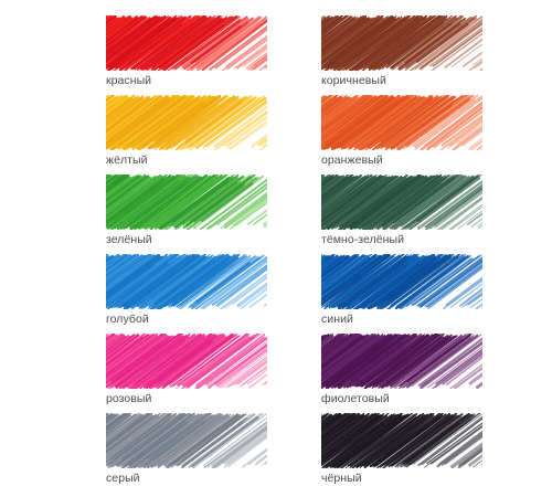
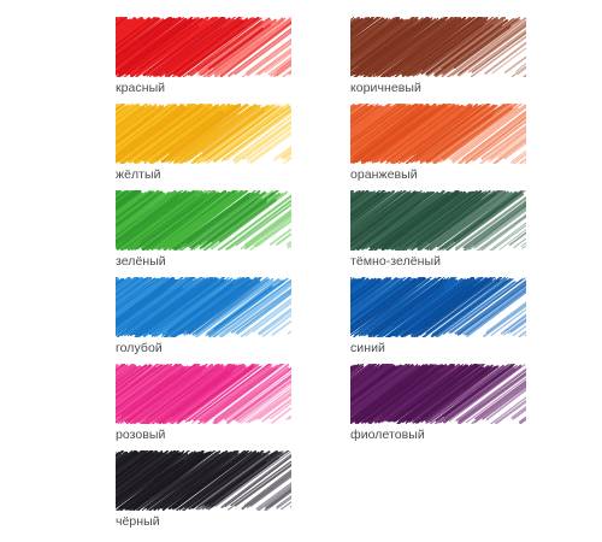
  красный
  коричневый
  жёлтый
  оранжевый
  зелёный
  тёмно-зелёный
  голубой
  синий
  розовый
  фиолетовый
- серый
  чёрный
